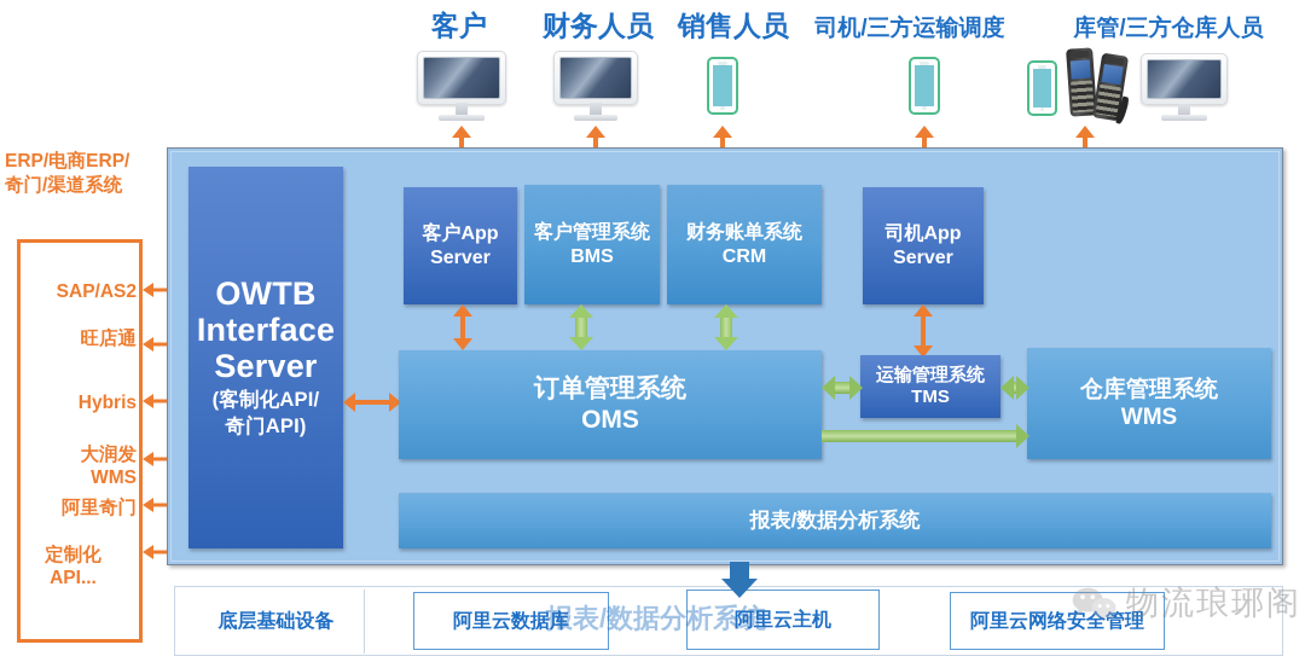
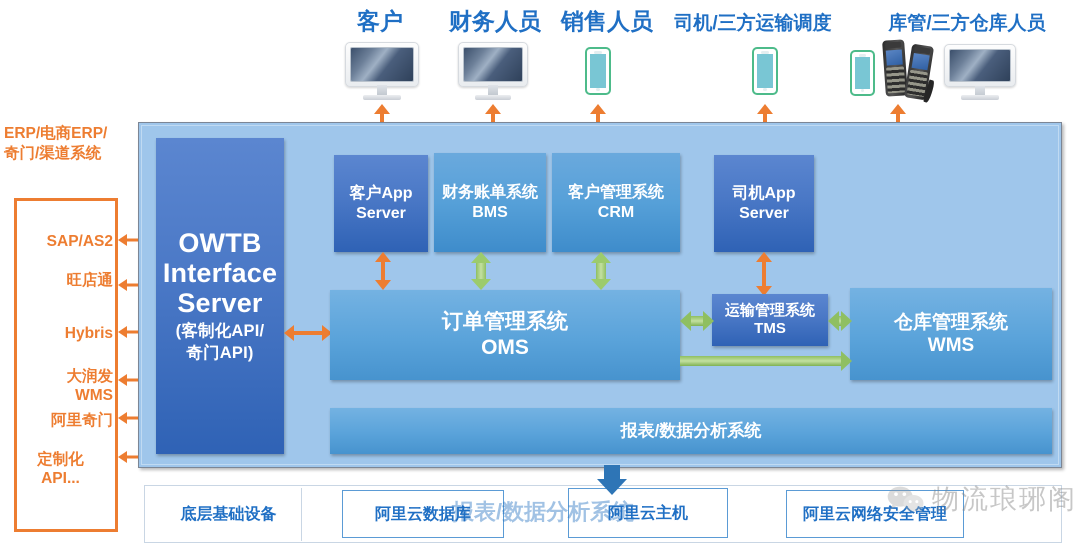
  客户
  财务人员
  销售人员
  司机/三方运输调度
  库管/三方仓库人员
  ERP/电商ERP/
  奇门/渠道系统
  SAP/AS2
  旺店通
  Hybris
  大润发
  WMS
  阿里奇门
  定制化
  API...
  OWTB
  Interface
  Server
  (客制化API/
  奇门API)
  客户App
  Server
- 客户管理系统
+ 财务账单系统
  BMS
- 财务账单系统
+ 客户管理系统
  CRM
  司机App
  Server
  订单管理系统
  OMS
  运输管理系统
  TMS
  仓库管理系统
  WMS
  报表/数据分析系统
  底层基础设备
  阿里云数据库
  阿里云主机
  阿里云网络安全管理
  报表/数据分析系统
  物流琅琊阁
